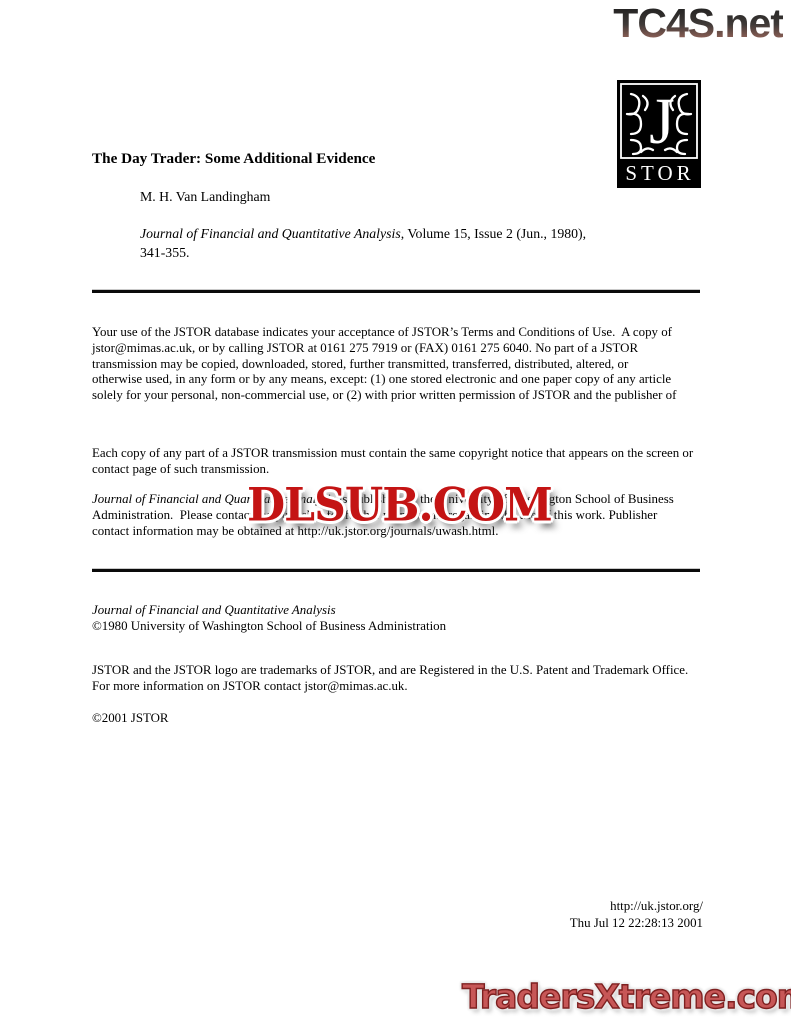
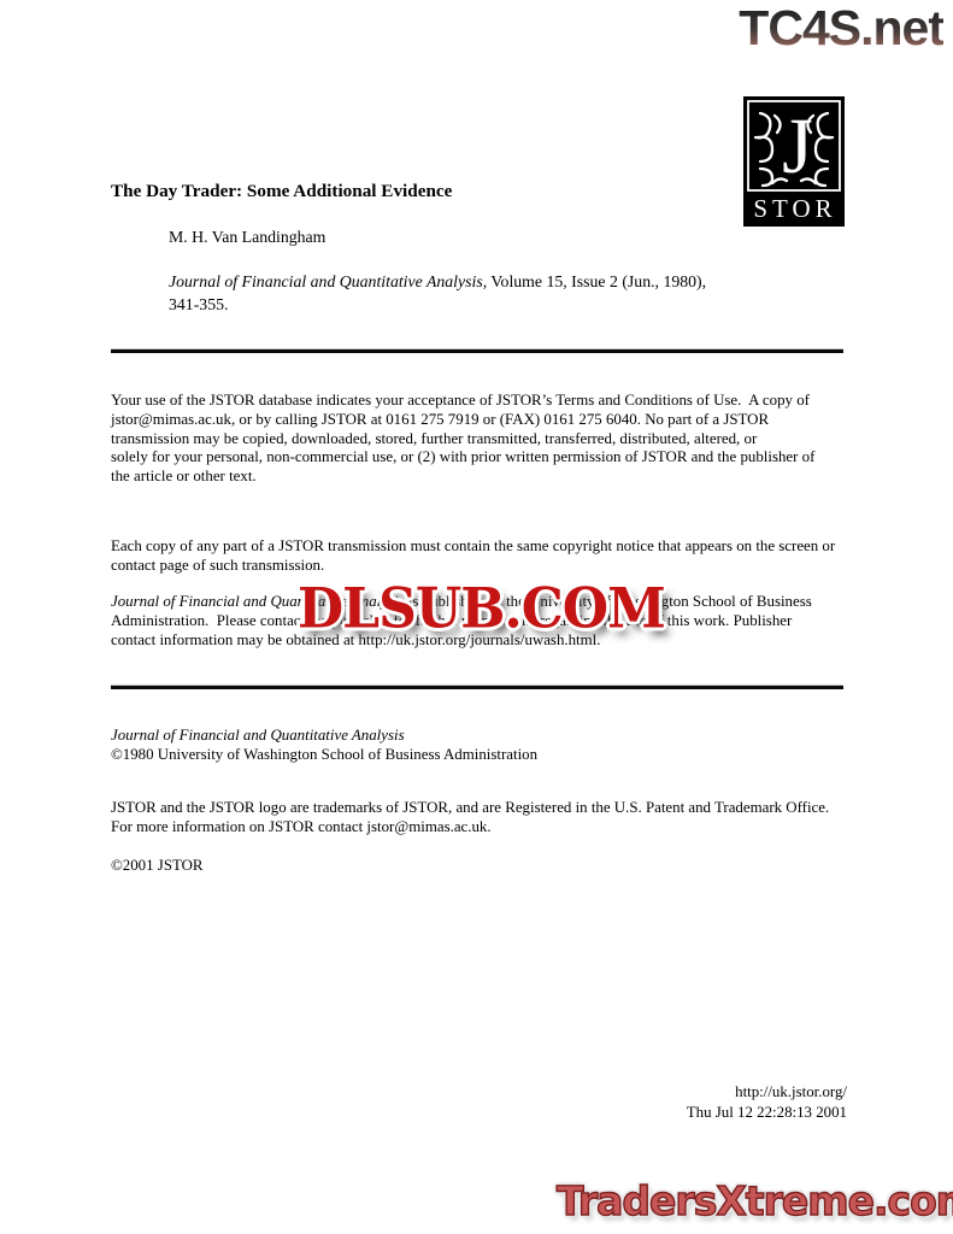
  TC4S.net
  J
  STOR
  The Day Trader: Some Additional Evidence
  M. H. Van Landingham
  Journal of Financial and Quantitative Analysis, Volume 15, Issue 2 (Jun., 1980),
  341-355.
  Your use of the JSTOR database indicates your acceptance of JSTOR’s Terms and Conditions of Use. A copy of
  jstor@mimas.ac.uk, or by calling JSTOR at 0161 275 7919 or (FAX) 0161 275 6040. No part of a JSTOR
  transmission may be copied, downloaded, stored, further transmitted, transferred, distributed, altered, or
- otherwise used, in any form or by any means, except: (1) one stored electronic and one paper copy of any article
  solely for your personal, non-commercial use, or (2) with prior written permission of JSTOR and the publisher of
+ the article or other text.
  Each copy of any part of a JSTOR transmission must contain the same copyright notice that appears on the screen or
  contact page of such transmission.
  Journal of Financial and Quantitative Analysis is published by the University of Washington School of Business
  Administration. Please contact the publisher for further permissions regarding the use of this work. Publisher
  contact information may be obtained at http://uk.jstor.org/journals/uwash.html.
  DLSUB.COM
  Journal of Financial and Quantitative Analysis
  ©1980 University of Washington School of Business Administration
  JSTOR and the JSTOR logo are trademarks of JSTOR, and are Registered in the U.S. Patent and Trademark Office.
  For more information on JSTOR contact jstor@mimas.ac.uk.
  ©2001 JSTOR
  http://uk.jstor.org/
  Thu Jul 12 22:28:13 2001
  TradersXtreme.co
